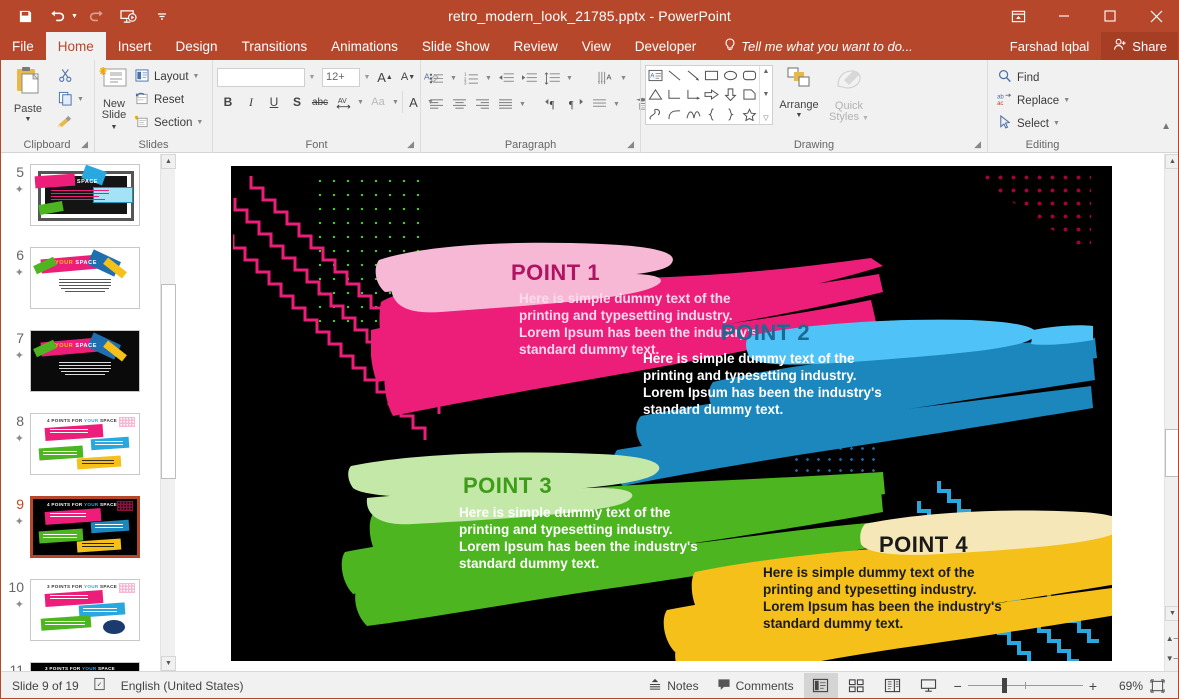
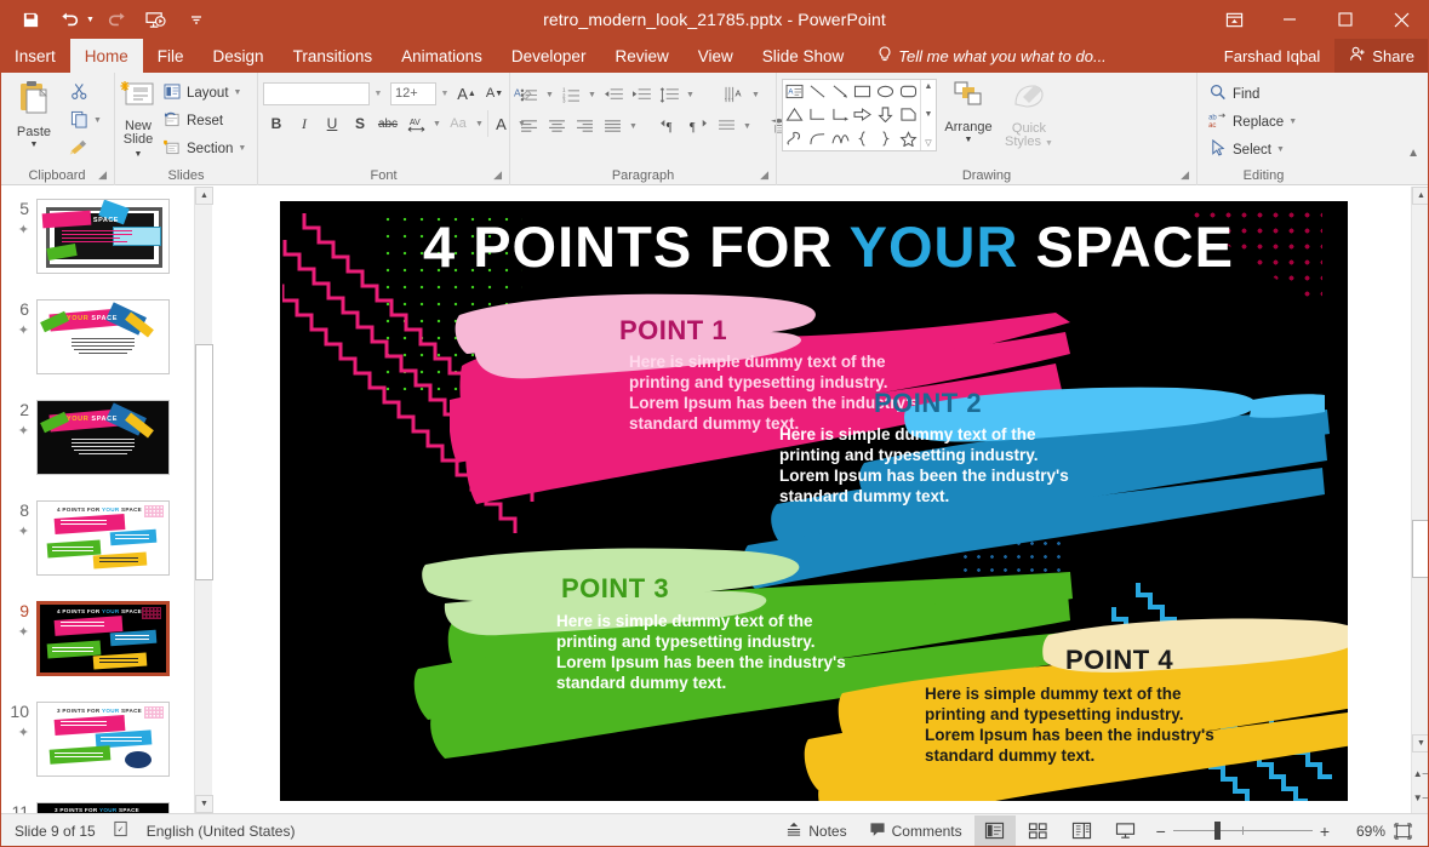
  retro_modern_look_21785.pptx - PowerPoint
- File
+ Insert
  Home
- Insert
+ File
  Design
  Transitions
  Animations
- Slide Show
+ Developer
  Review
  View
- Developer
+ Slide Show
- Tell me what you want to do...
+ Tell me what you what to do...
  Farshad Iqbal
  Share
  Paste
  Clipboard
  ◢
  New
  Slide
  Layout
  Reset
  Section
  Slides
  12+
  A
  A
  A
  B
  I
  U
  S
  abc
  AV
  Aa
  A
  Font
  ◢
  A
  ¶
  ¶
  Paragraph
  ◢
  Arrange
  Quick
  Styles
  Drawing
  ◢
  Find
  Replace
  Select
  Editing
  ▲
  5
  ✦
  6
  ✦
- 7
+ 2
  ✦
  8
  ✦
  9
  ✦
  10
  ✦
  11
+ 4 POINTS FOR YOUR SPACE
  POINT 1
  Here is simple dummy text of the
  printing and typesetting industry.
  Lorem Ipsum has been the industry's
  standard dummy text.
  POINT 2
  Here is simple dummy text of the
  printing and typesetting industry.
  Lorem Ipsum has been the industry's
  standard dummy text.
  POINT 3
  Here is simple dummy text of the
  printing and typesetting industry.
  Lorem Ipsum has been the industry's
  standard dummy text.
  POINT 4
  Here is simple dummy text of the
  printing and typesetting industry.
  Lorem Ipsum has been the industry's
  standard dummy text.
  ▲─
  ▼─
- Slide 9 of 19
+ Slide 9 of 15
  English (United States)
  Notes
  Comments
  −
  +
  69%
